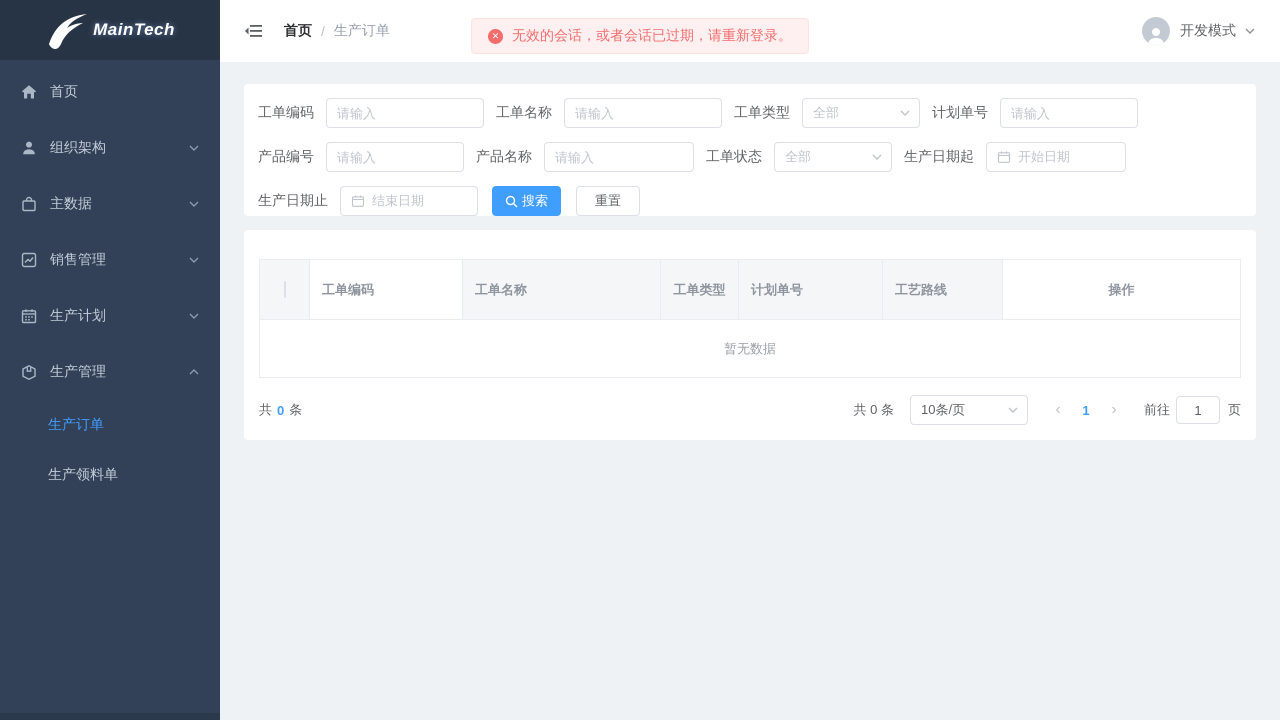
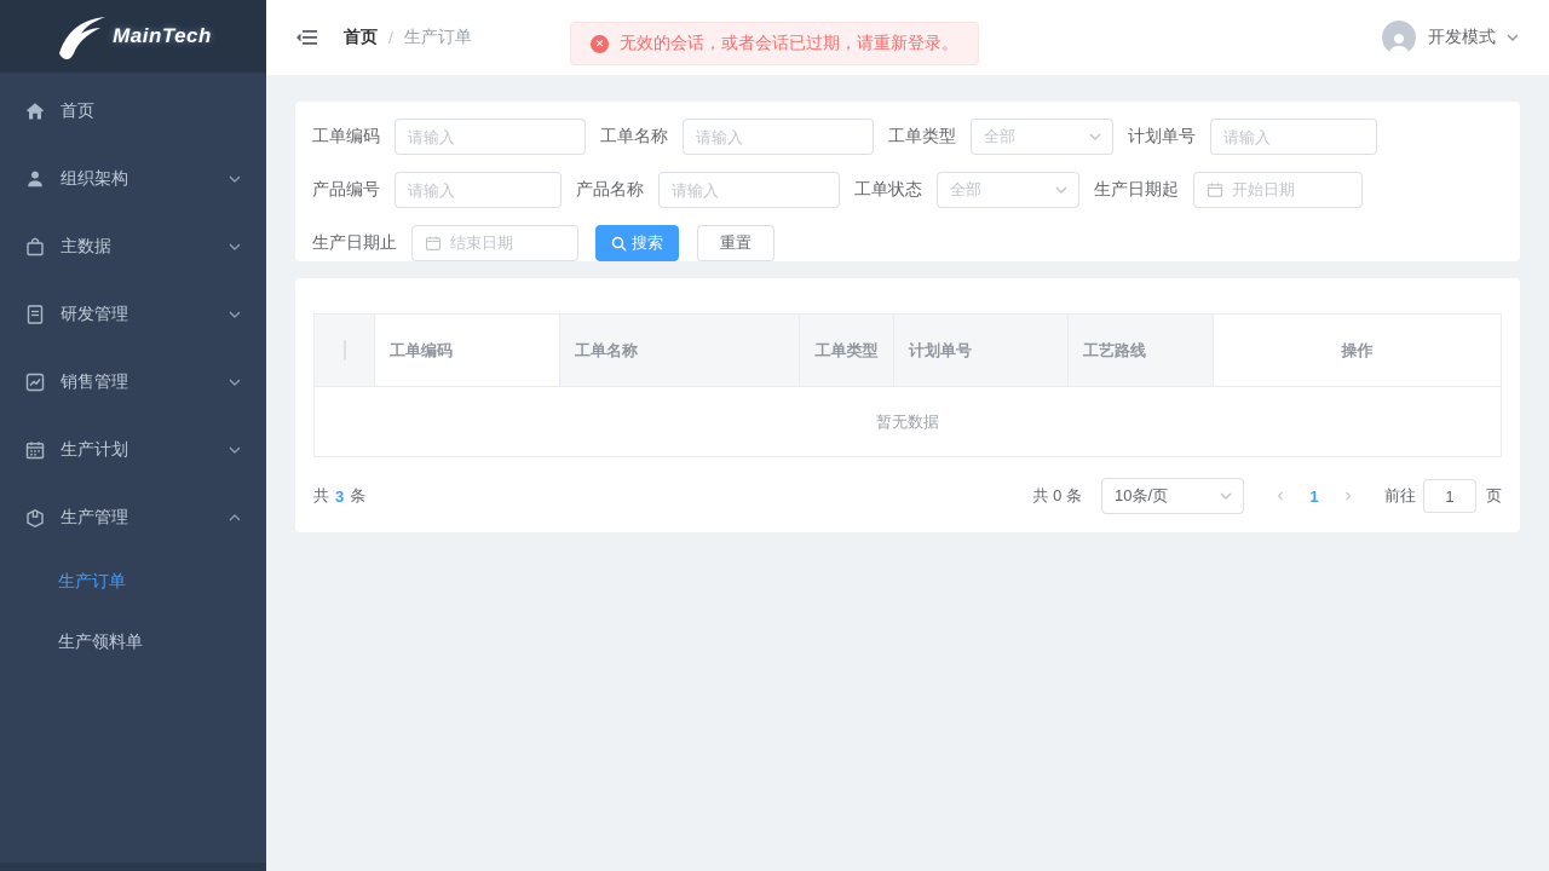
  MainTech
  首页
  组织架构
  主数据
+ 研发管理
  销售管理
  生产计划
  生产管理
  生产订单
  生产领料单
  首页
  /
  生产订单
  开发模式
  ✕
  无效的会话，或者会话已过期，请重新登录。
  工单编码
  请输入
  工单名称
  请输入
  工单类型
  全部
  计划单号
  请输入
  产品编号
  请输入
  产品名称
  请输入
  工单状态
  全部
  生产日期起
  开始日期
  生产日期止
  结束日期
  搜索
  重置
  	工单编码	工单名称	工单类型	计划单号	工艺路线	操作
  暂无数据
  共
- 0
+ 3
  条
  共 0 条
  10条/页
  ‹
  1
  ›
  前往
  1
  页
